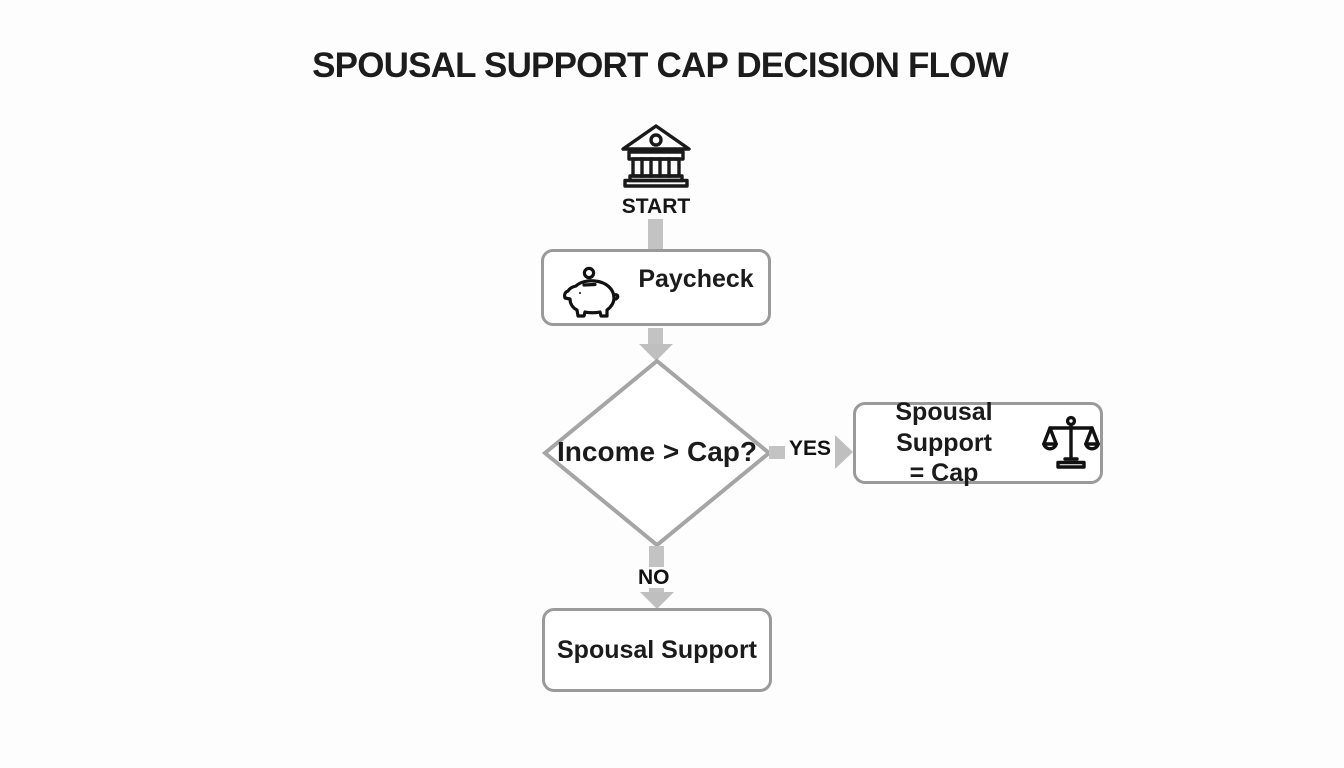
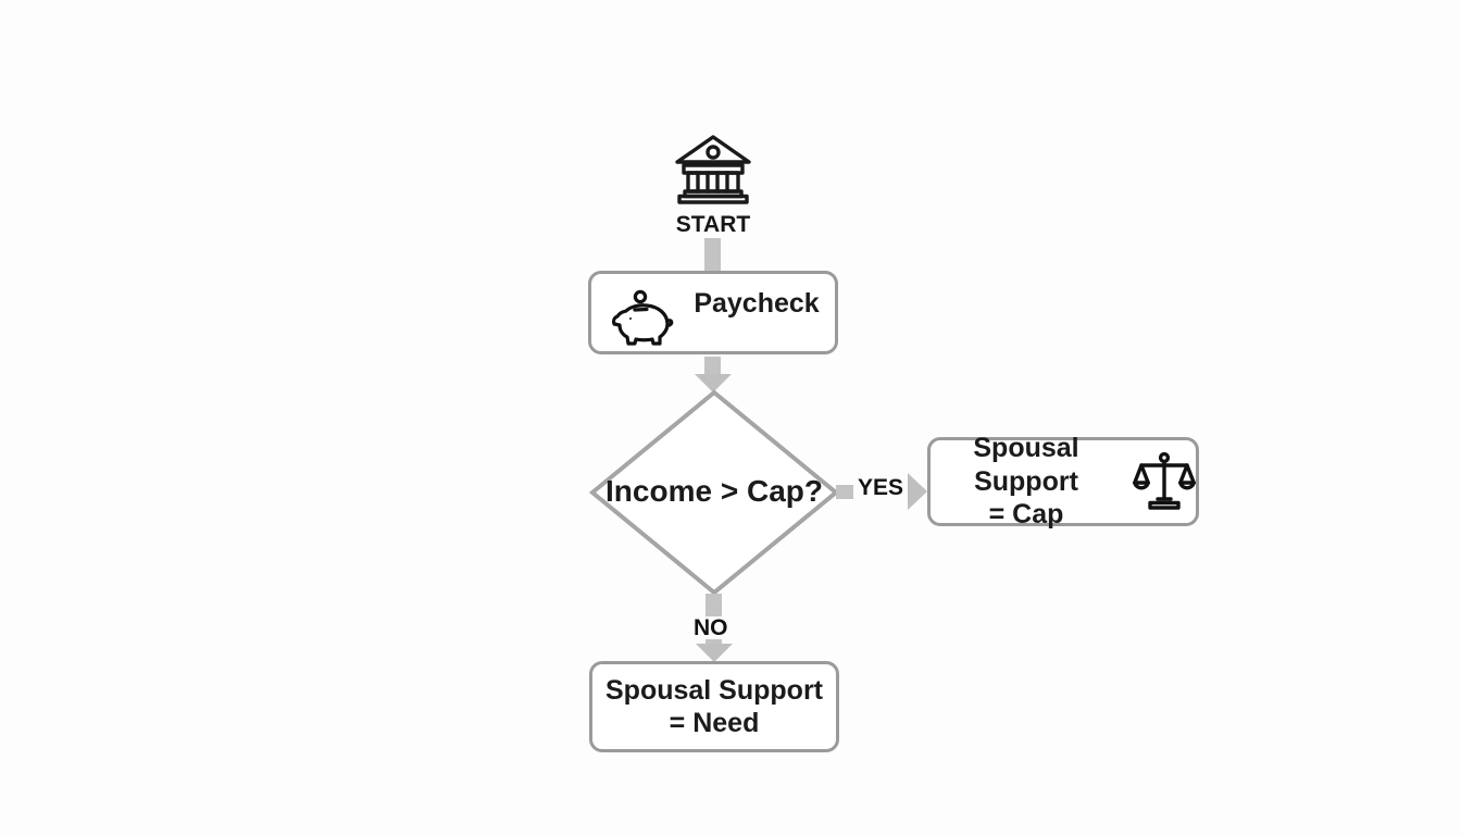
- SPOUSAL SUPPORT CAP DECISION FLOW
  START
  Paycheck
  Income > Cap?
  YES
  Spousal Support
  = Cap
  NO
  Spousal Support
+ = Need
